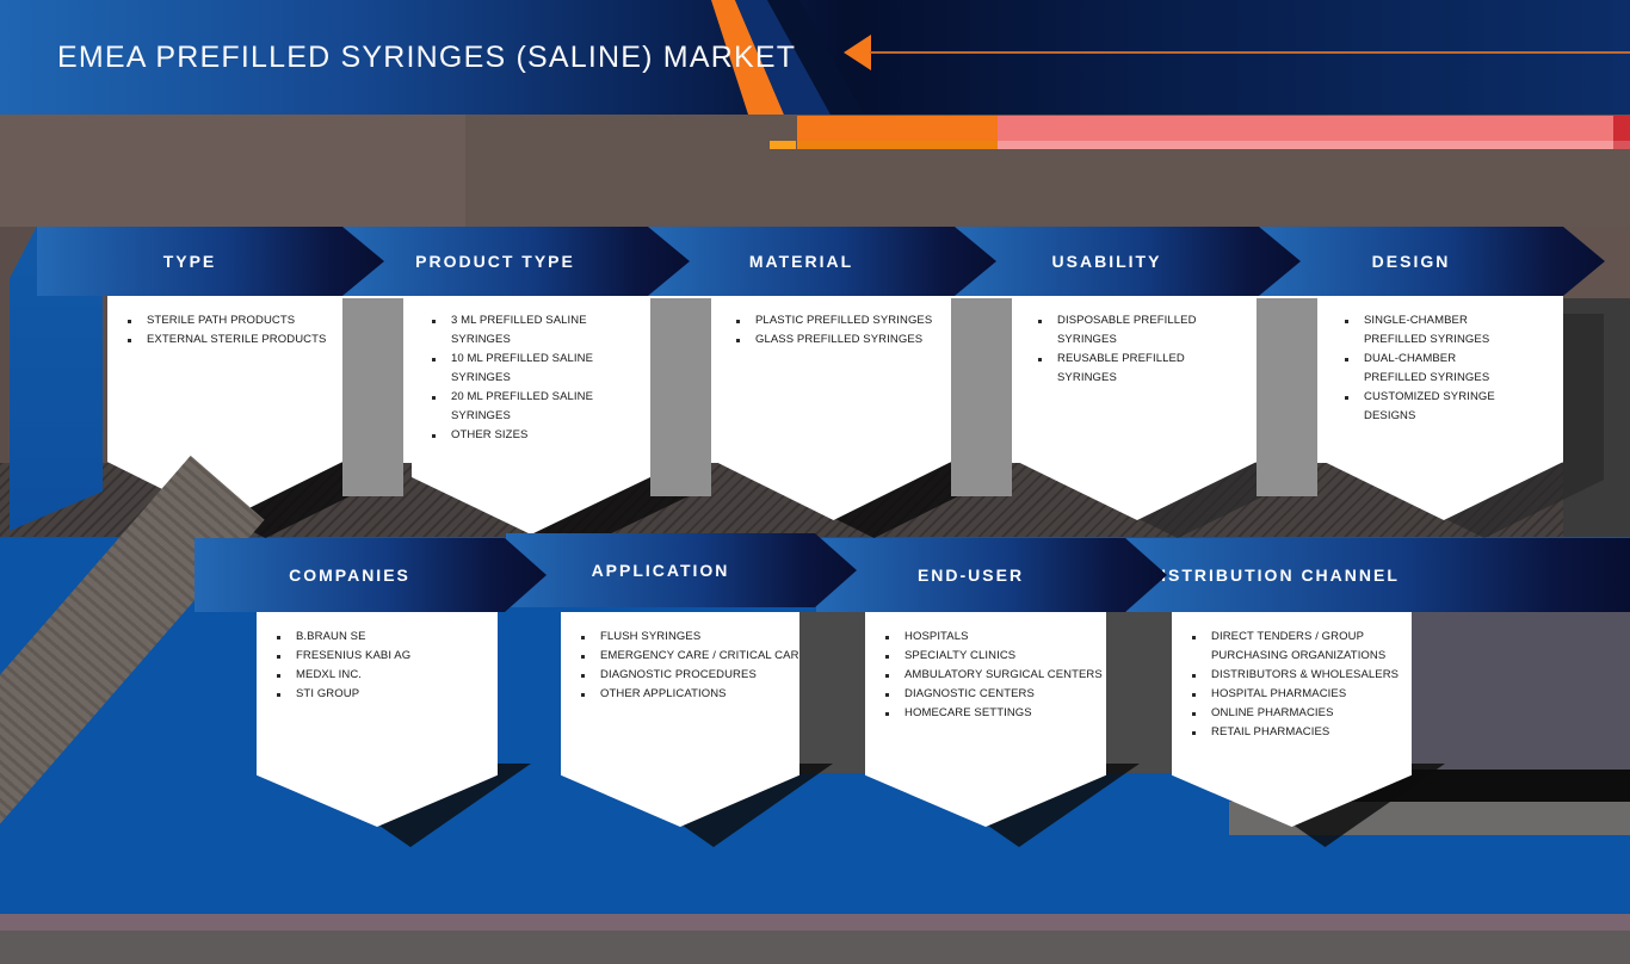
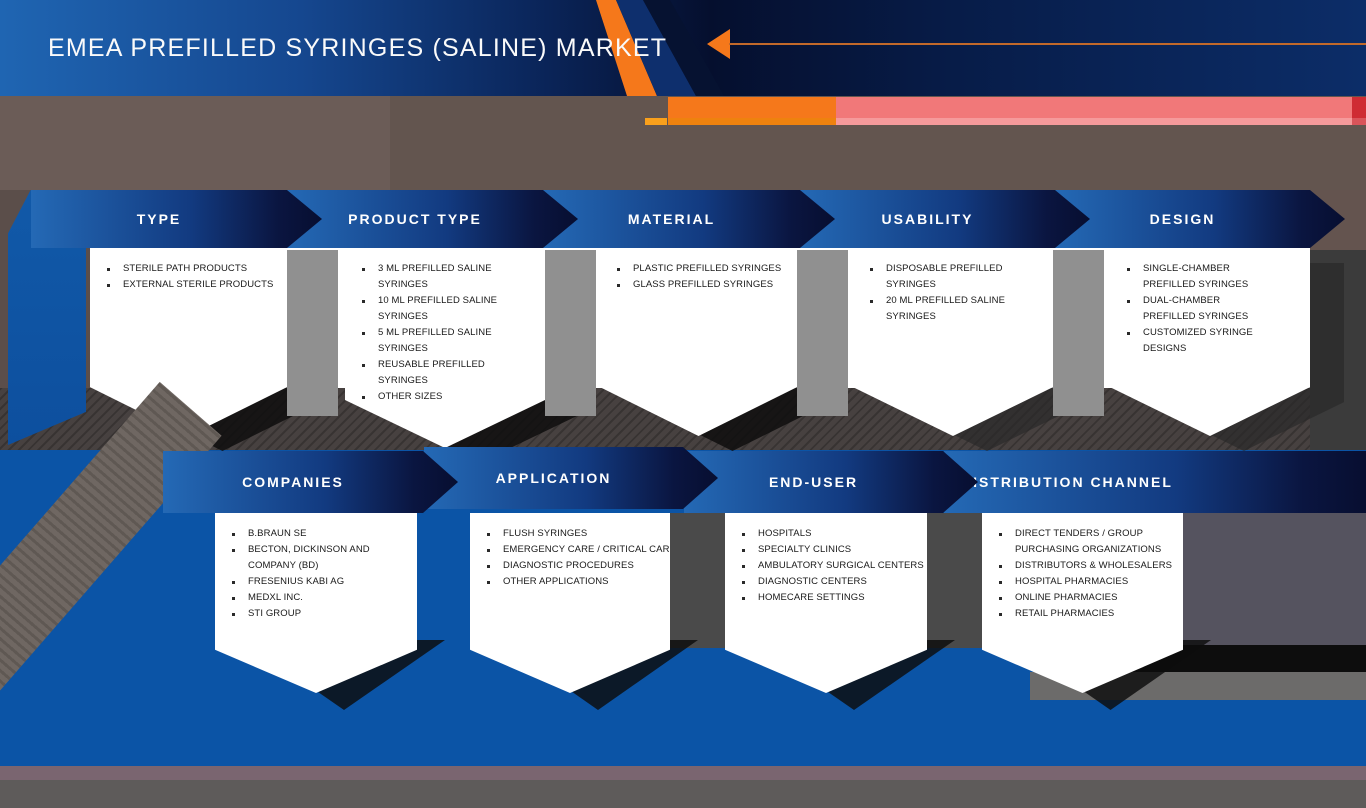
  EMEA PREFILLED SYRINGES (SALINE) MARKET
  TYPE
  PRODUCT TYPE
  MATERIAL
  USABILITY
  DESIGN
  COMPANIES
  APPLICATION
  END-USER
  STRIBUTION CHANNEL
  STERILE PATH PRODUCTS
  EXTERNAL STERILE PRODUCTS
  3 ML PREFILLED SALINE SYRINGES
  10 ML PREFILLED SALINE SYRINGES
+ 5 ML PREFILLED SALINE SYRINGES
- 20 ML PREFILLED SALINE SYRINGES
+ REUSABLE PREFILLED SYRINGES
  OTHER SIZES
  PLASTIC PREFILLED SYRINGES
  GLASS PREFILLED SYRINGES
  DISPOSABLE PREFILLED SYRINGES
- REUSABLE PREFILLED SYRINGES
+ 20 ML PREFILLED SALINE SYRINGES
  SINGLE-CHAMBER PREFILLED SYRINGES
  DUAL-CHAMBER PREFILLED SYRINGES
  CUSTOMIZED SYRINGE DESIGNS
  B.BRAUN SE
+ BECTON, DICKINSON AND COMPANY (BD)
  FRESENIUS KABI AG
  MEDXL INC.
  STI GROUP
  FLUSH SYRINGES
  EMERGENCY CARE / CRITICAL CAR
  DIAGNOSTIC PROCEDURES
  OTHER APPLICATIONS
  HOSPITALS
  SPECIALTY CLINICS
  AMBULATORY SURGICAL CENTERS
  DIAGNOSTIC CENTERS
  HOMECARE SETTINGS
  DIRECT TENDERS / GROUP PURCHASING ORGANIZATIONS
  DISTRIBUTORS & WHOLESALERS
  HOSPITAL PHARMACIES
  ONLINE PHARMACIES
  RETAIL PHARMACIES
